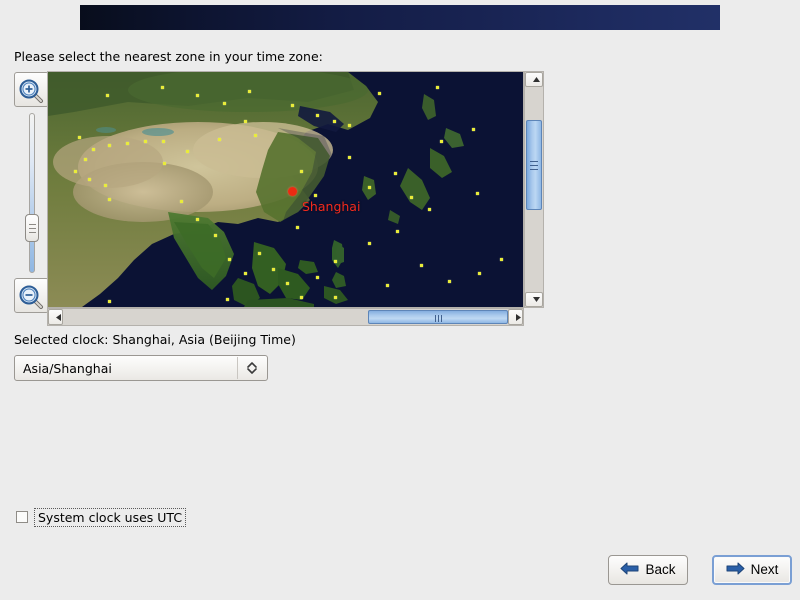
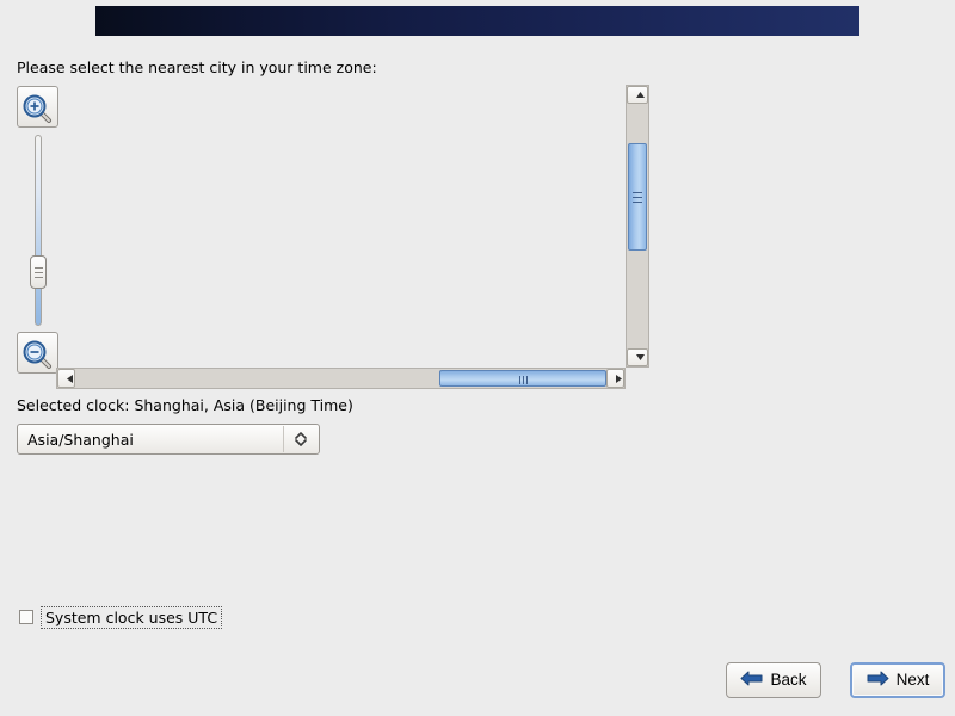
- Please select the nearest zone in your time zone:
+ Please select the nearest city in your time zone:
- Shanghai
  Selected clock: Shanghai, Asia (Beijing Time)
  Asia/Shanghai
  System clock uses UTC
  Back
  Next
